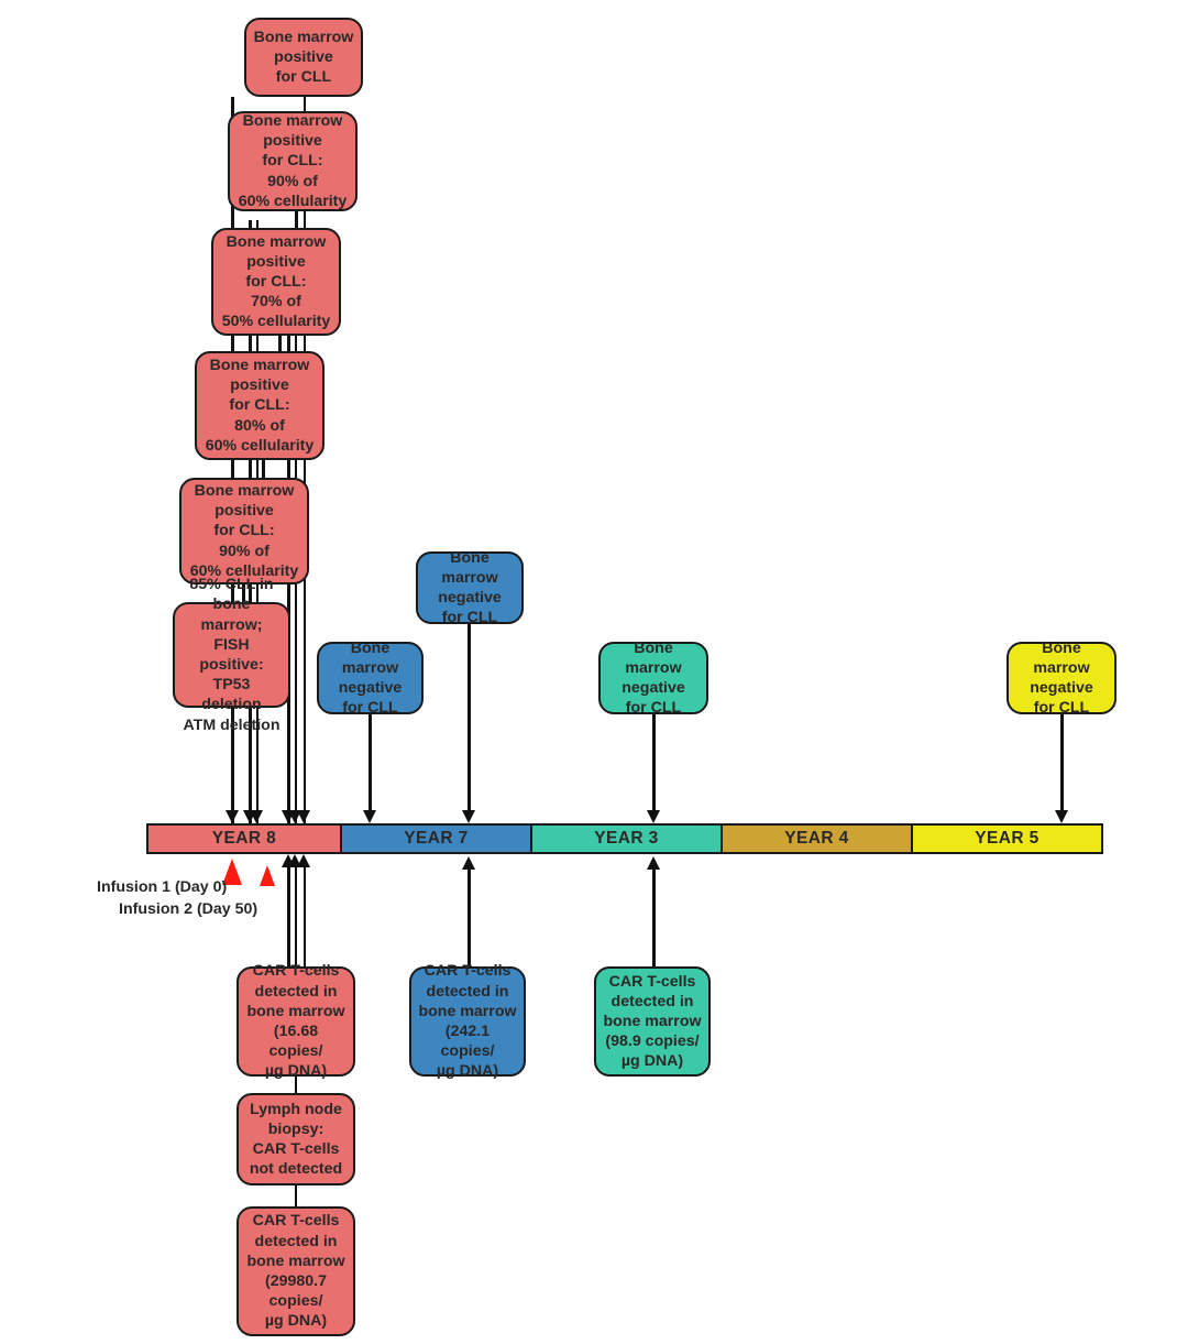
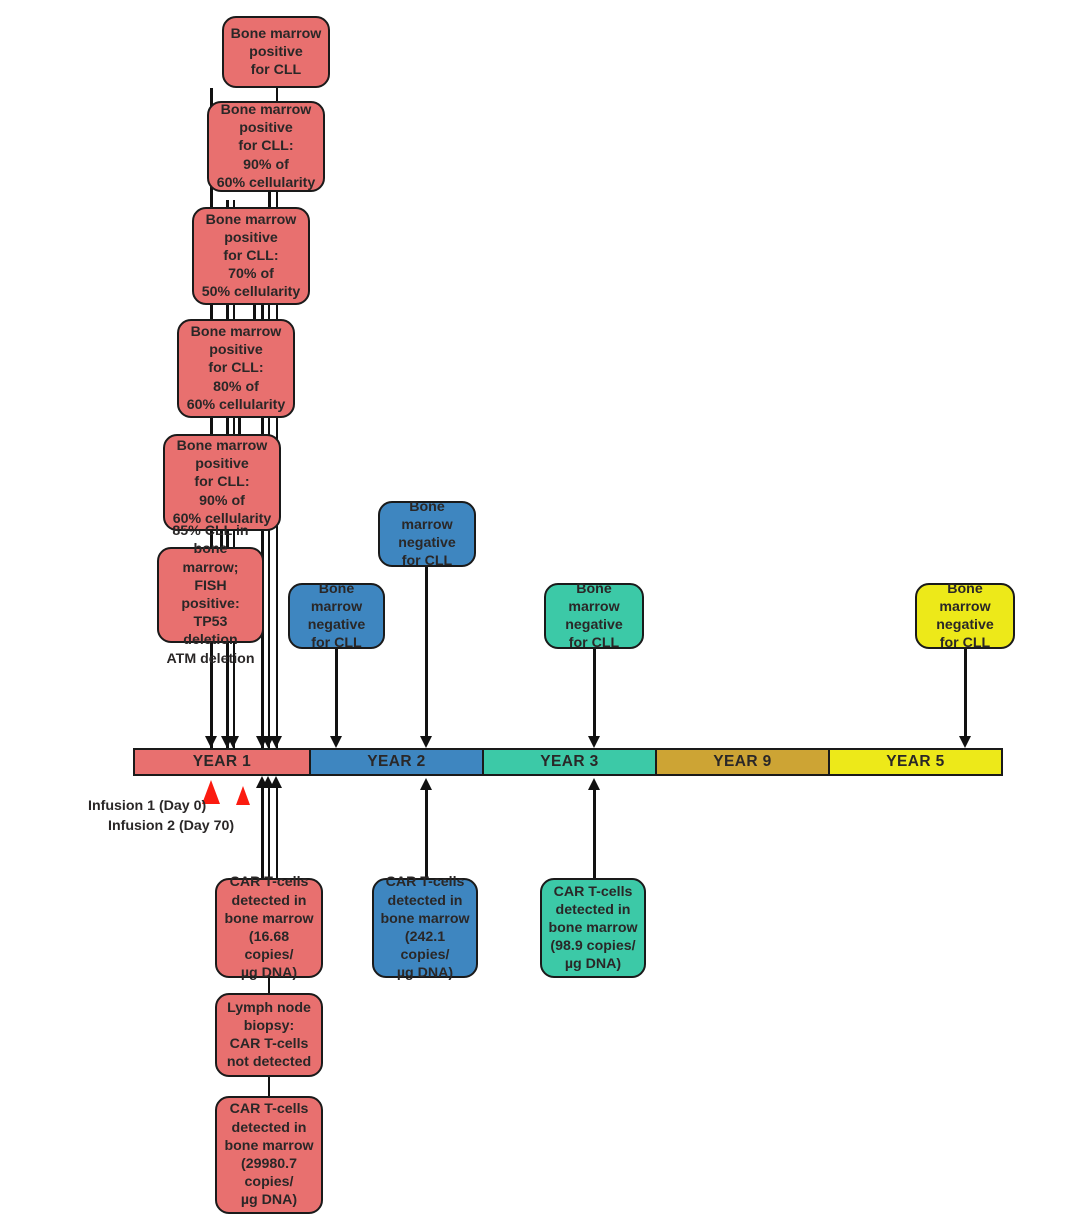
  Bone marrow
  positive
  for CLL
  Bone marrow
  positive
  for CLL:
  90% of
  60% cellularity
  Bone marrow
  positive
  for CLL:
  70% of
  50% cellularity
  Bone marrow
  positive
  for CLL:
  80% of
  60% cellularity
  Bone marrow
  positive
  for CLL:
  90% of
  60% cellularity
  85% CLL in
  bone marrow;
  FISH positive:
  TP53 deletion
  ATM deletion
  Bone marrow
  negative
  for CLL
  Bone marrow
  negative
  for CLL
  Bone marrow
  negative
  for CLL
  Bone marrow
  negative
  for CLL
- YEAR 8
+ YEAR 1
- YEAR 7
+ YEAR 2
  YEAR 3
- YEAR 4
+ YEAR 9
  YEAR 5
  Infusion 1 (Day 0)
- Infusion 2 (Day 50)
+ Infusion 2 (Day 70)
  CAR T-cells
  detected in
  bone marrow
  (16.68 copies/
  µg DNA)
  CAR T-cells
  detected in
  bone marrow
  (242.1 copies/
  µg DNA)
  CAR T-cells
  detected in
  bone marrow
  (98.9 copies/
  µg DNA)
  Lymph node
  biopsy:
  CAR T-cells
  not detected
  CAR T-cells
  detected in
  bone marrow
  (29980.7
  copies/
  µg DNA)
